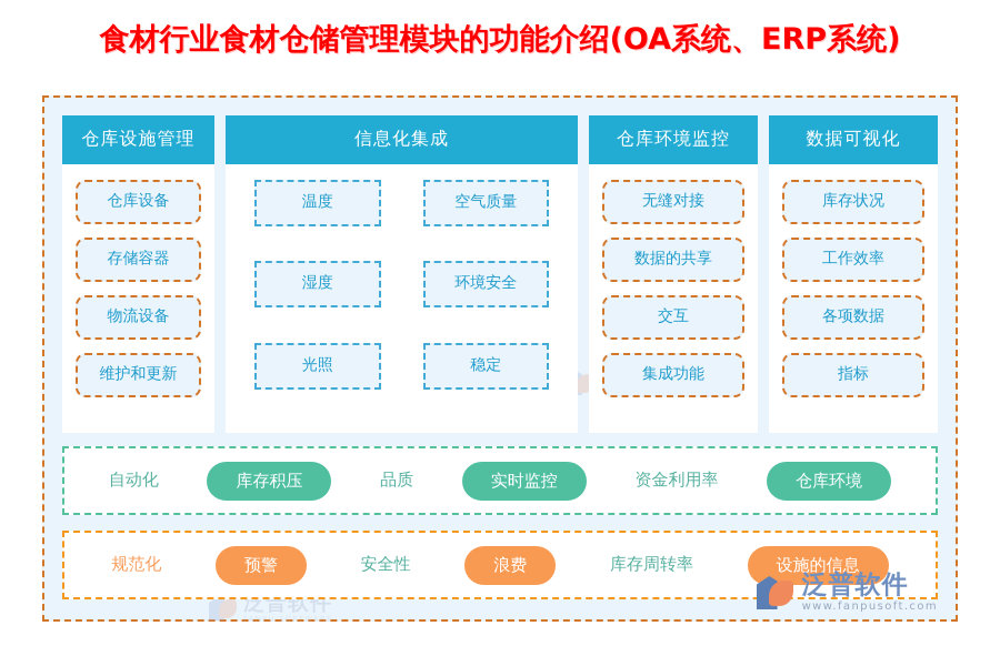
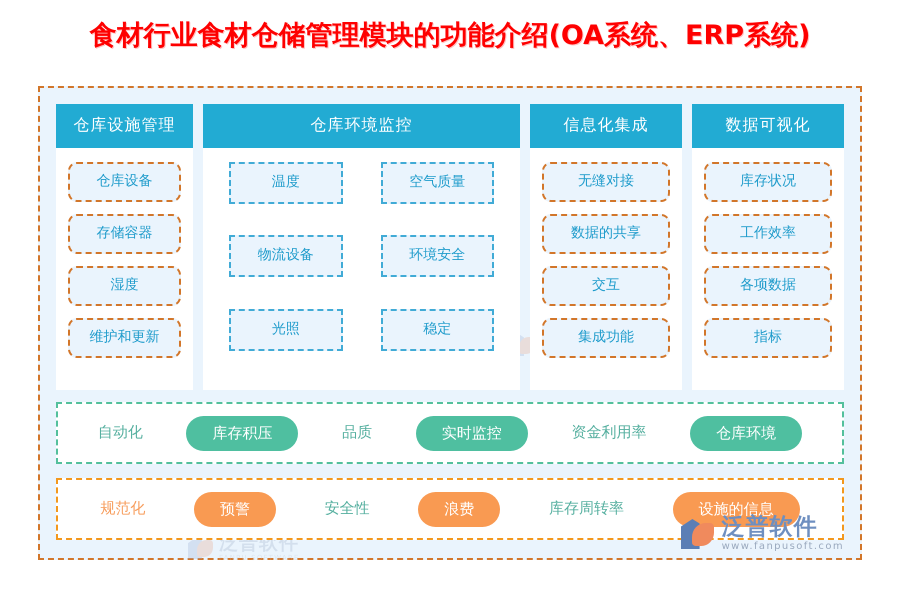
  食材行业食材仓储管理模块的功能介绍(OA系统、ERP系统)
  泛普软件
  FANPU SOFTWARE
  仓库设施管理
  仓库设备
  存储容器
- 物流设备
+ 湿度
  维护和更新
- 信息化集成
+ 仓库环境监控
  温度
  空气质量
- 湿度
+ 物流设备
  环境安全
  光照
  稳定
- 仓库环境监控
+ 信息化集成
  无缝对接
  数据的共享
  交互
  集成功能
  数据可视化
  库存状况
  工作效率
  各项数据
  指标
  自动化
  库存积压
  品质
  实时监控
  资金利用率
  仓库环境
  规范化
  预警
  安全性
  浪费
  库存周转率
  设施的信息
  泛普软件
  www.fanpusoft.com
